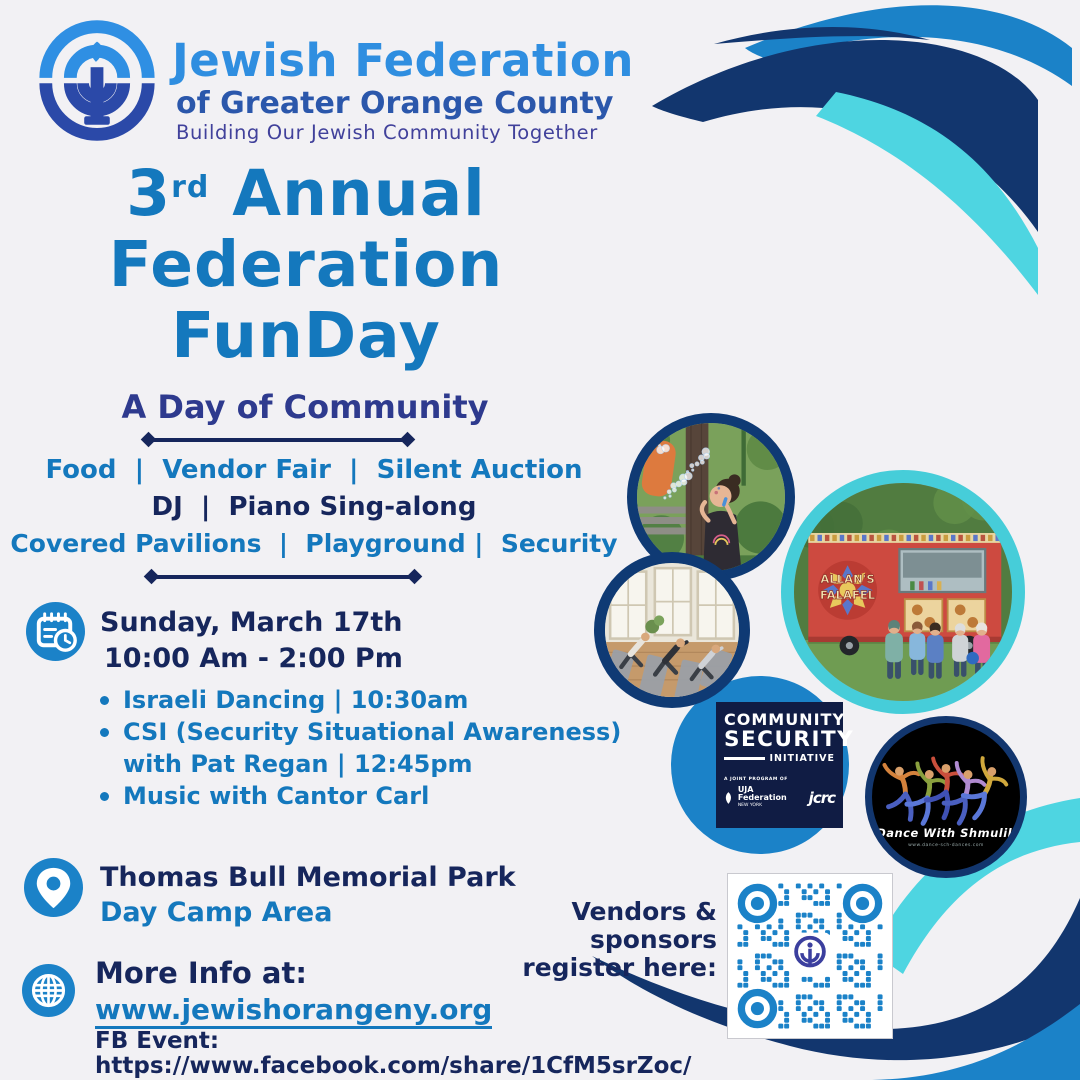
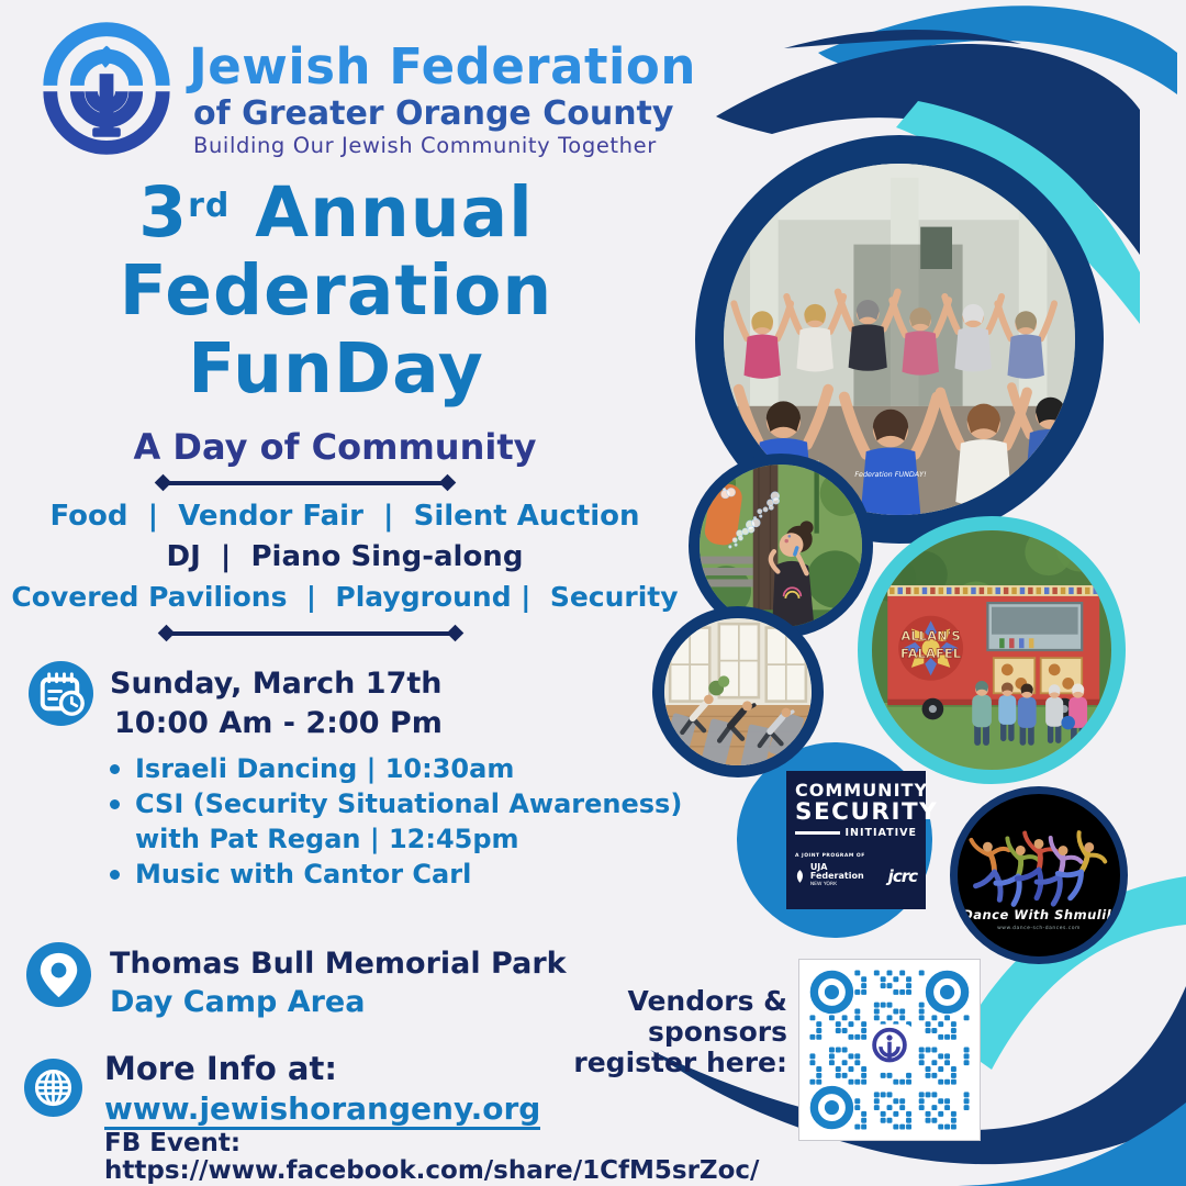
  Jewish Federation
  of Greater Orange County
  Building Our Jewish Community Together
  3rd Annual
  Federation
  FunDay
  A Day of Community
  Food | Vendor Fair | Silent Auction
  DJ | Piano Sing-along
  Covered Pavilions | Playground | Security
  Sunday, March 17th
  10:00 Am - 2:00 Pm
  Israeli Dancing | 10:30am
  CSI (Security Situational Awareness)
  with Pat Regan | 12:45pm
  Music with Cantor Carl
  Thomas Bull Memorial Park
  Day Camp Area
  More Info at:
  www.jewishorangeny.org
  FB Event:
  https://www.facebook.com/share/1CfM5srZoc/
+ Federation FUNDAY!
  ALLAN'S
  FALAFEL
  COMMUNITY
  SECURITY
  INITIATIVE
  UJA Federation
  jcrc
  Dance With Shmulik
  Vendors & sponsors
  register here:
